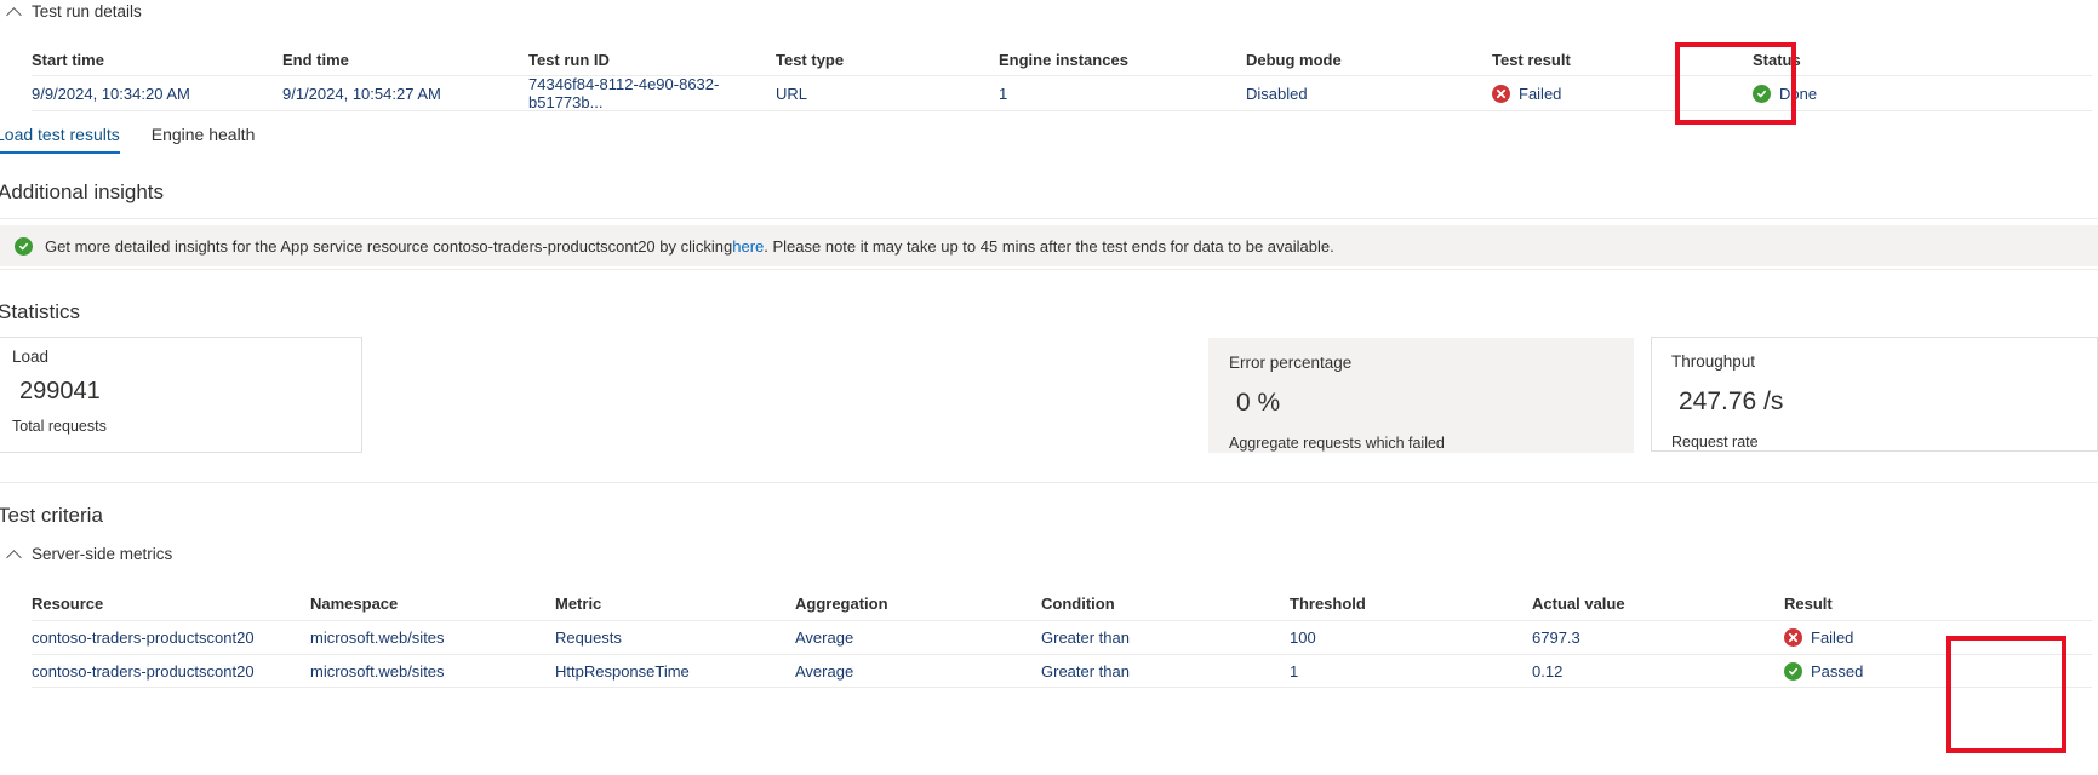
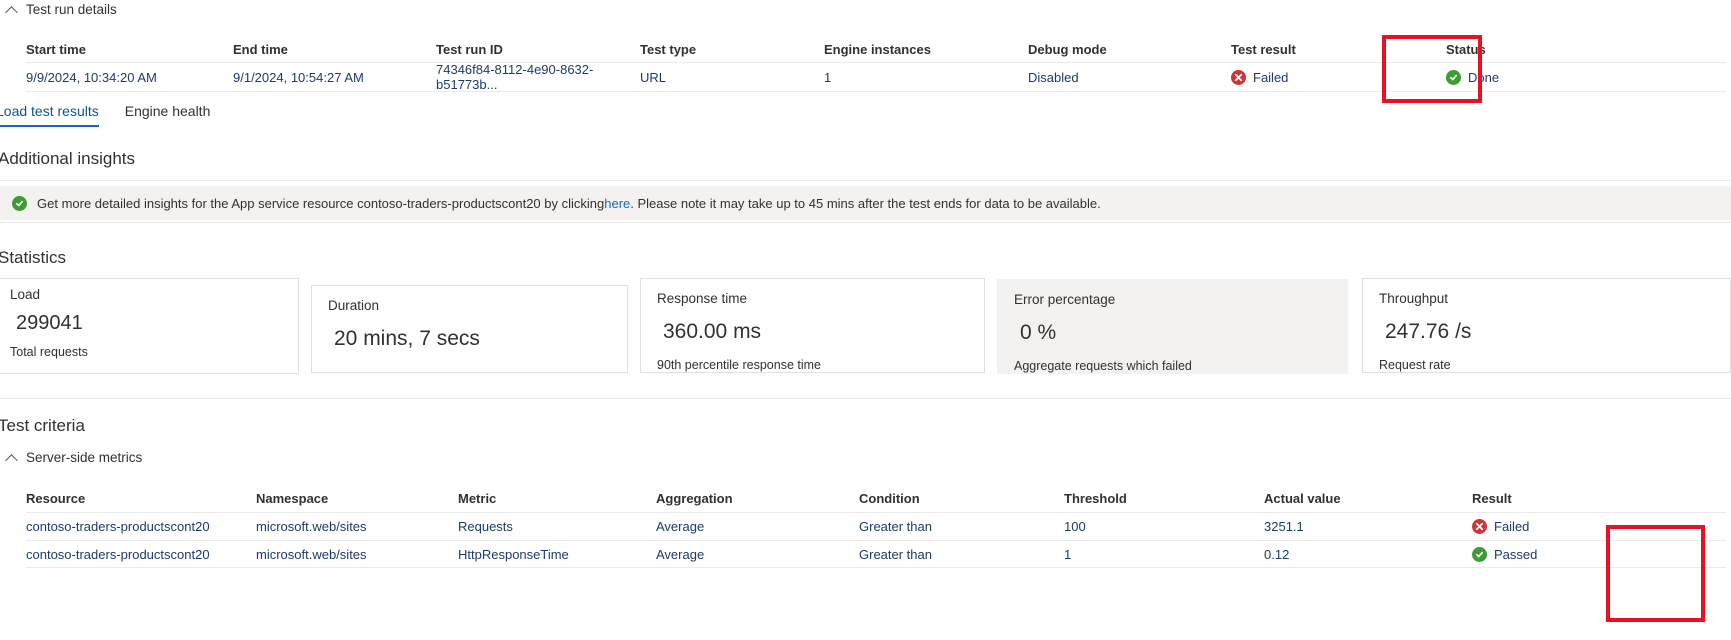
  Test run details
  Start time
  End time
  Test run ID
  Test type
  Engine instances
  Debug mode
  Test result
  Status
  9/9/2024, 10:34:20 AM
  9/1/2024, 10:54:27 AM
  74346f84-8112-4e90-8632-b51773b...
  URL
  1
  Disabled
  Failed
  Done
  oad test results
  Engine health
  Additional insights
  Get more detailed insights for the App service resource contoso-traders-productscont20 by clicking
  here
  . Please note it may take up to 45 mins after the test ends for data to be available.
  Statistics
  Load
  299041
  Total requests
+ Duration
+ 20 mins, 7 secs
+ Response time
+ 360.00 ms
+ 90th percentile response time
  Error percentage
  0 %
  Aggregate requests which failed
  Throughput
  247.76 /s
  Request rate
  Test criteria
  Server-side metrics
  Resource
  Namespace
  Metric
  Aggregation
  Condition
  Threshold
  Actual value
  Result
  contoso-traders-productscont20
  microsoft.web/sites
  Requests
  Average
  Greater than
  100
- 6797.3
+ 3251.1
  Failed
  contoso-traders-productscont20
  microsoft.web/sites
  HttpResponseTime
  Average
  Greater than
  1
  0.12
  Passed
